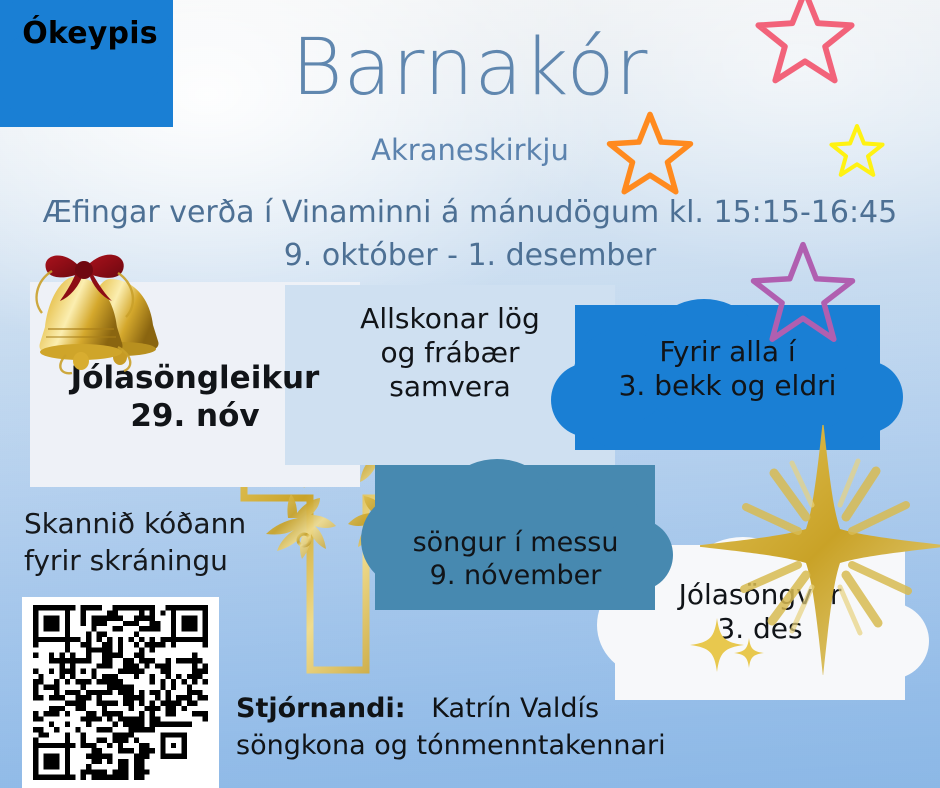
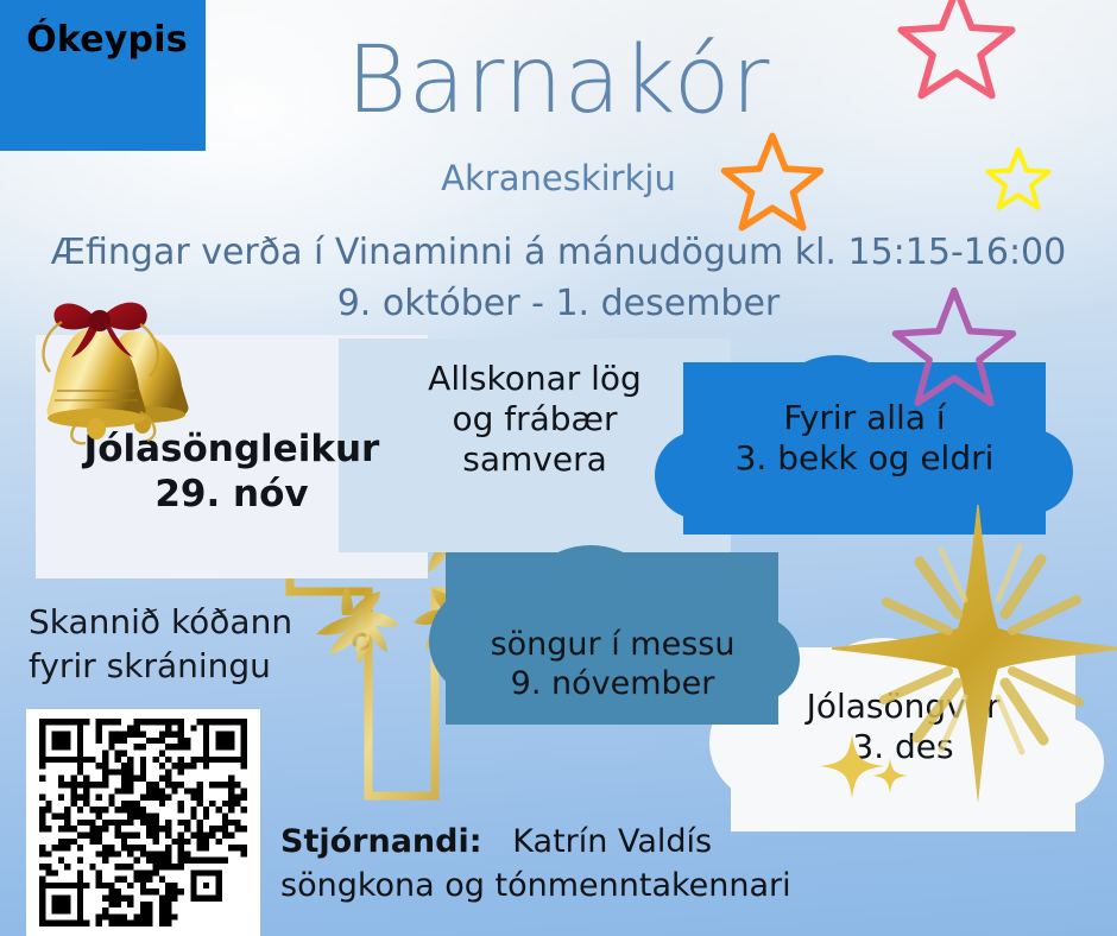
  Jólasöngleikur
  29. nóv
  Allskonar lög
  og frábær
  samvera
  Fyrir alla í
  3. bekk og eldri
  söngur í messu
  9. nóvember
  Jólasöngvr
  3. des
  Ókeypis
  Barnakór
  Akraneskirkju
- Æfingar verða í Vinaminni á mánudögum kl. 15:15-16:45
+ Æfingar verða í Vinaminni á mánudögum kl. 15:15-16:00
  9. október - 1. desember
  Skannið kóðann
  fyrir skráningu
  Stjórnandi: Katrín Valdís
  söngkona og tónmenntakennari
